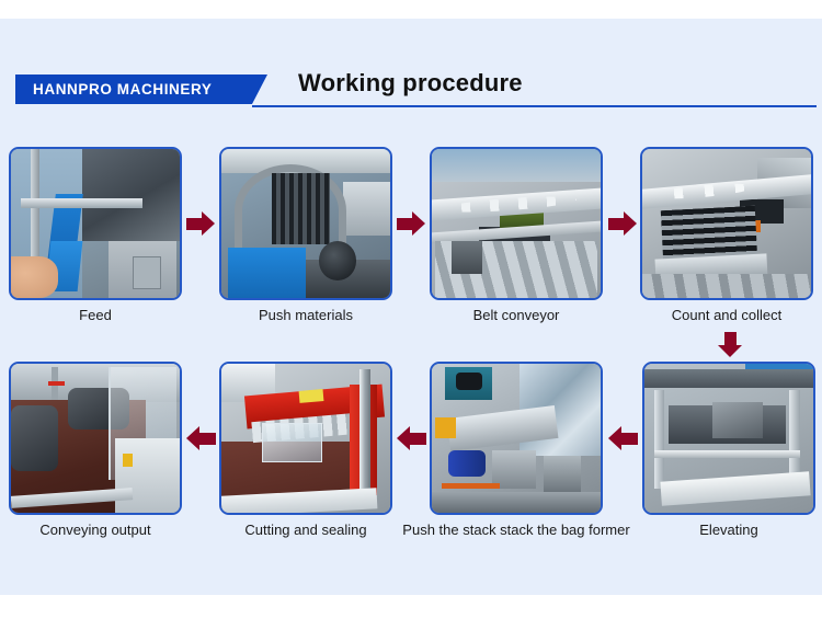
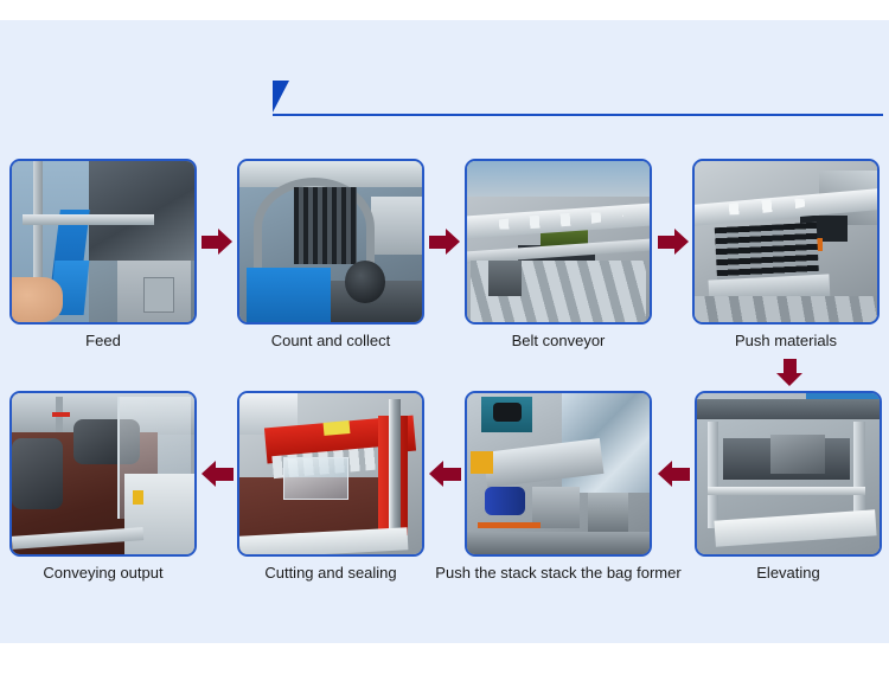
- HANNPRO MACHINERY
- Working procedure
  Feed
- Push materials
+ Count and collect
  Belt conveyor
- Count and collect
+ Push materials
  Conveying output
  Cutting and sealing
  Push the stack stack the bag former
  Elevating
